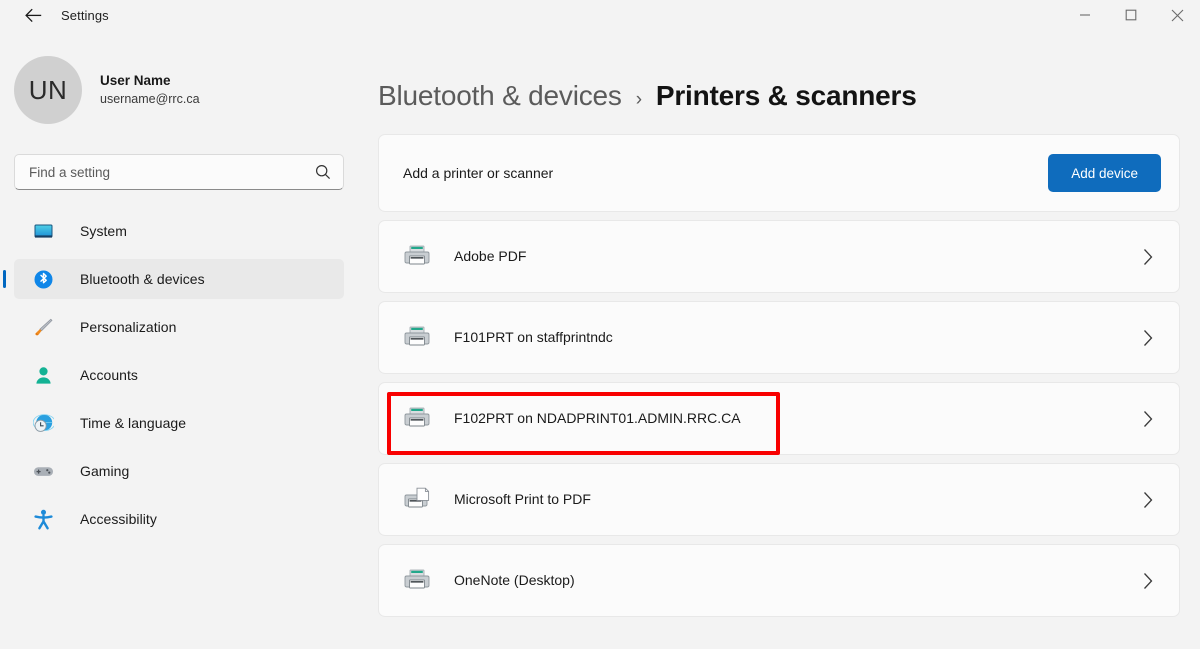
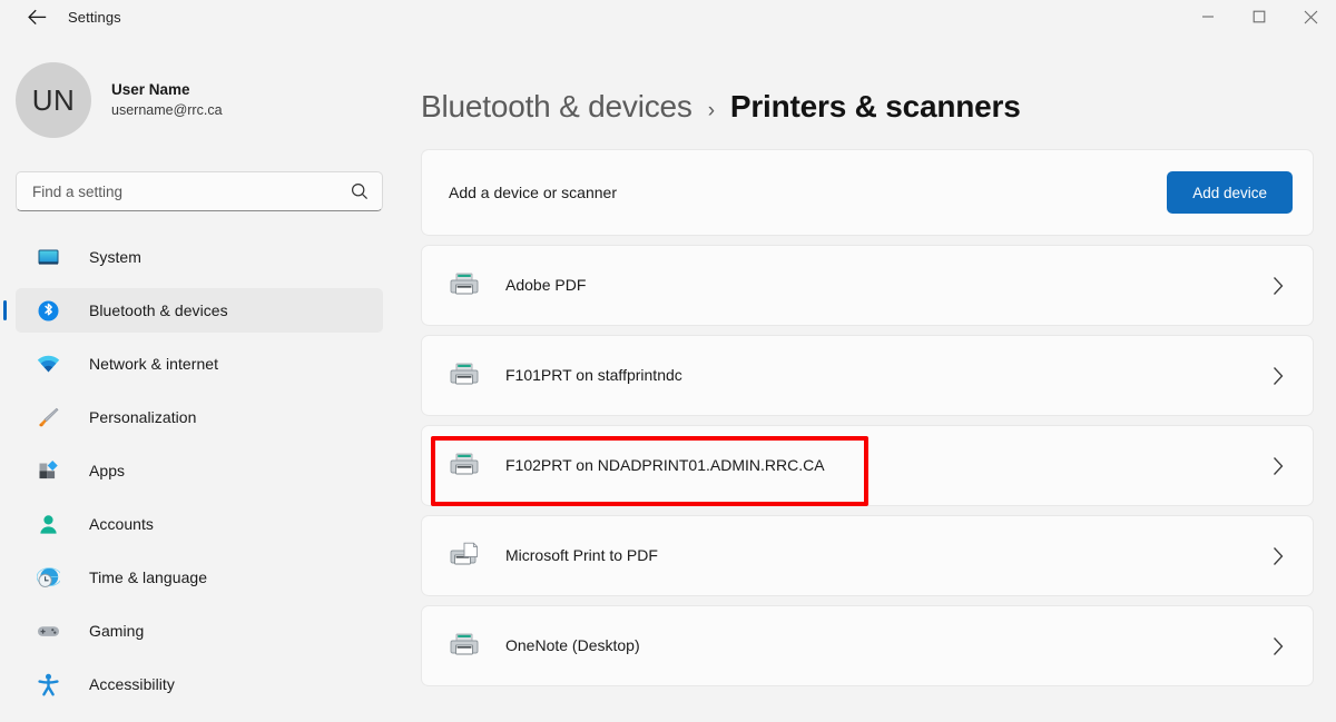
  Settings
  UN
  User Name
  username@rrc.ca
  Find a setting
  System
  Bluetooth & devices
+ Network & internet
  Personalization
+ Apps
  Accounts
  Time & language
  Gaming
  Accessibility
  Bluetooth & devices
  ›
  Printers & scanners
- Add a printer or scanner
+ Add a device or scanner
  Add device
  Adobe PDF
  F101PRT on staffprintndc
  F102PRT on NDADPRINT01.ADMIN.RRC.CA
  Microsoft Print to PDF
  OneNote (Desktop)
